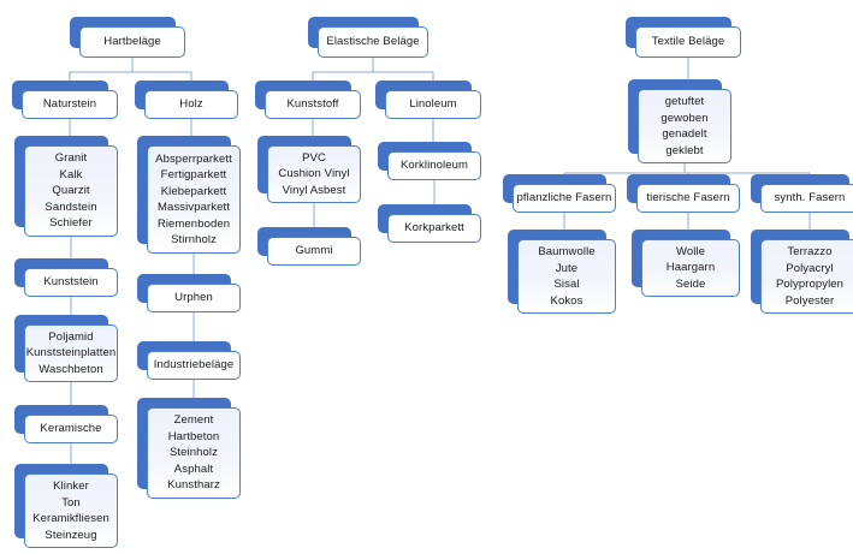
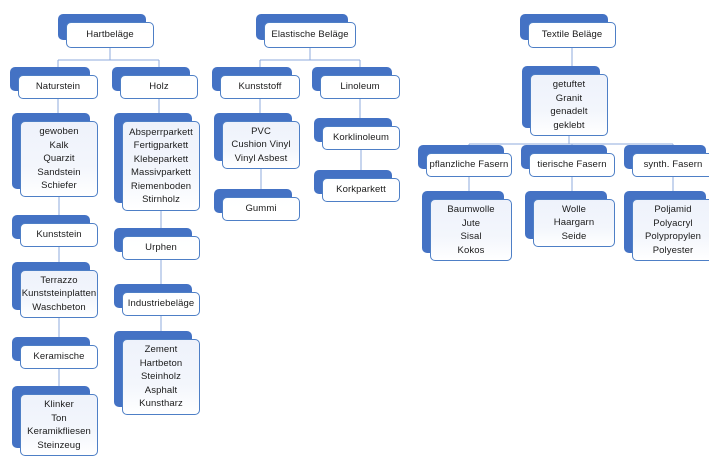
  Hartbeläge
  Naturstein
- Granit
+ gewoben
  Kalk
  Quarzit
  Sandstein
  Schiefer
  Kunststein
- Poljamid
+ Terrazzo
  Kunststeinplatten
  Waschbeton
  Keramische
  Klinker
  Ton
  Keramikfliesen
  Steinzeug
  Holz
  Absperrparkett
  Fertigparkett
  Klebeparkett
  Massivparkett
  Riemenboden
  Stirnholz
  Urphen
  Industriebeläge
  Zement
  Hartbeton
  Steinholz
  Asphalt
  Kunstharz
  Elastische Beläge
  Kunststoff
  PVC
  Cushion Vinyl
  Vinyl Asbest
  Gummi
  Linoleum
  Korklinoleum
  Korkparkett
  Textile Beläge
  getuftet
- gewoben
+ Granit
  genadelt
  geklebt
  pflanzliche Fasern
  Baumwolle
  Jute
  Sisal
  Kokos
  tierische Fasern
  Wolle
  Haargarn
  Seide
  synth. Fasern
- Terrazzo
+ Poljamid
  Polyacryl
  Polypropylen
  Polyester
